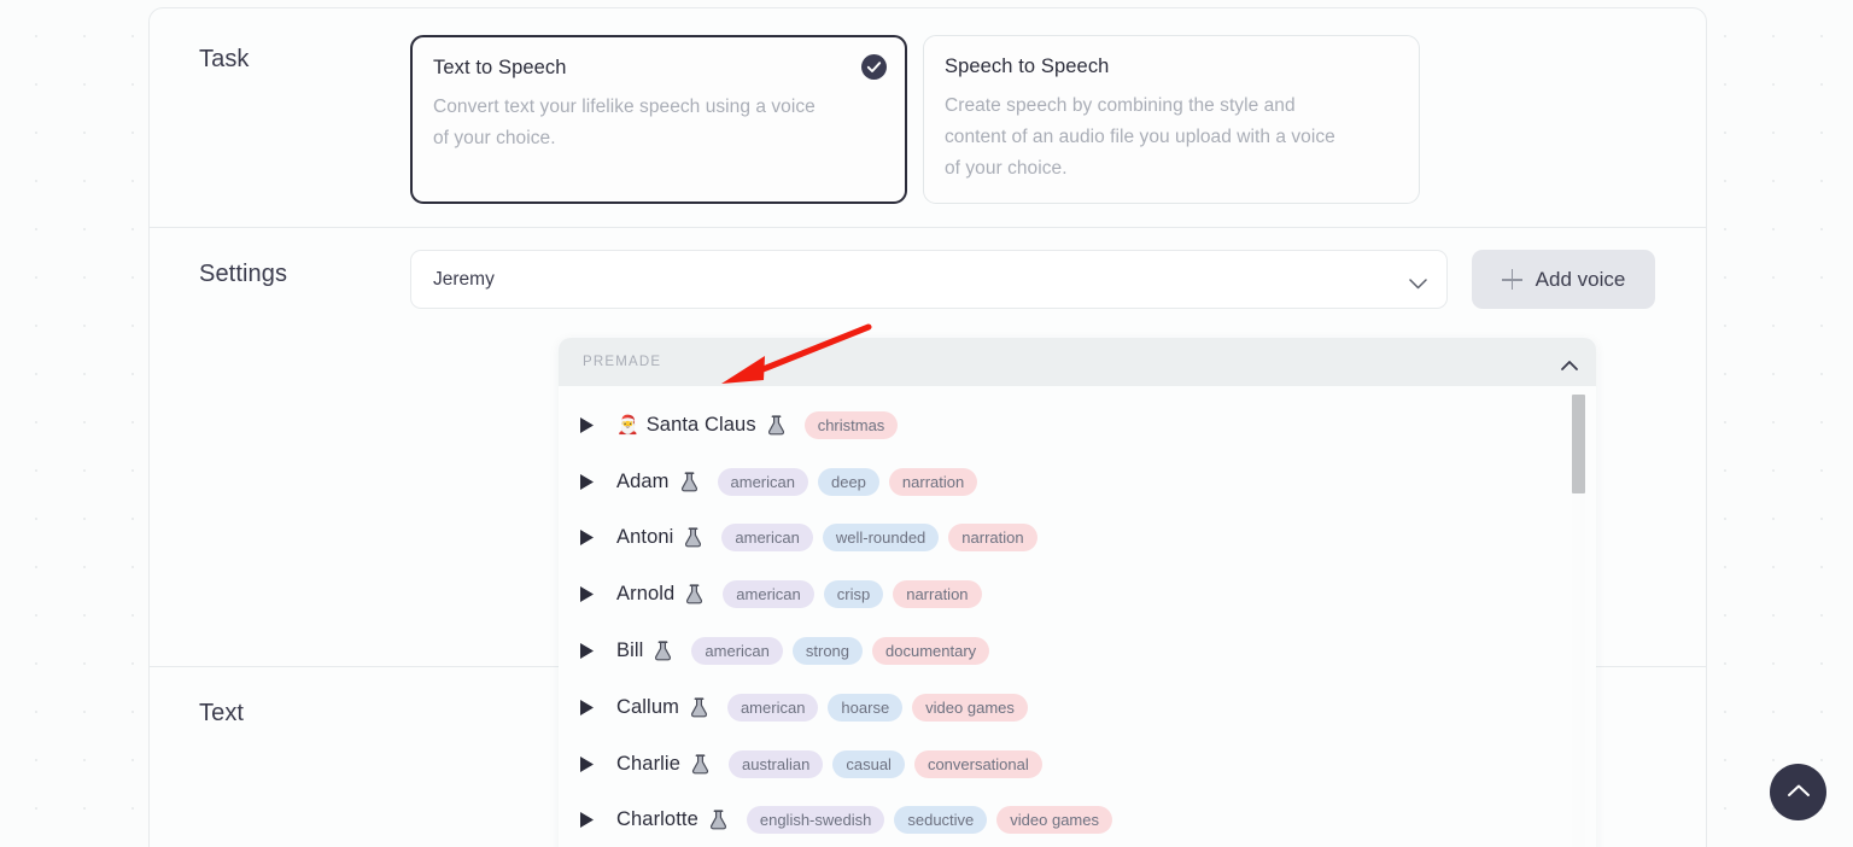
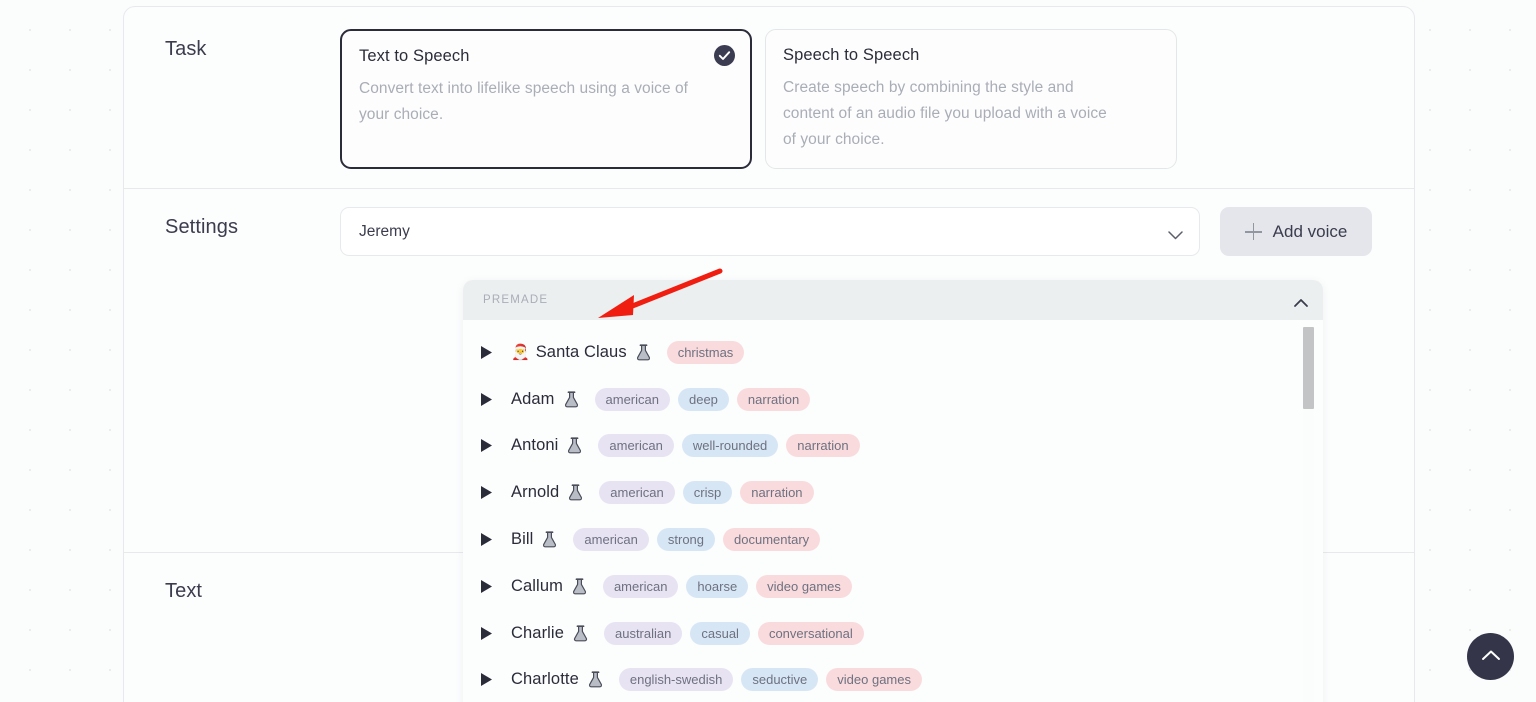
  Task
  Text to Speech
- Convert text your lifelike speech using a voice of your choice.
+ Convert text into lifelike speech using a voice of your choice.
  Speech to Speech
  Create speech by combining the style and content of an audio file you upload with a voice of your choice.
  Settings
  Jeremy
  Add voice
  Text
  PREMADE
  🎅
  Santa Claus
  christmas
  Adam
  american
  deep
  narration
  Antoni
  american
  well-rounded
  narration
  Arnold
  american
  crisp
  narration
  Bill
  american
  strong
  documentary
  Callum
  american
  hoarse
  video games
  Charlie
  australian
  casual
  conversational
  Charlotte
  english-swedish
  seductive
  video games
